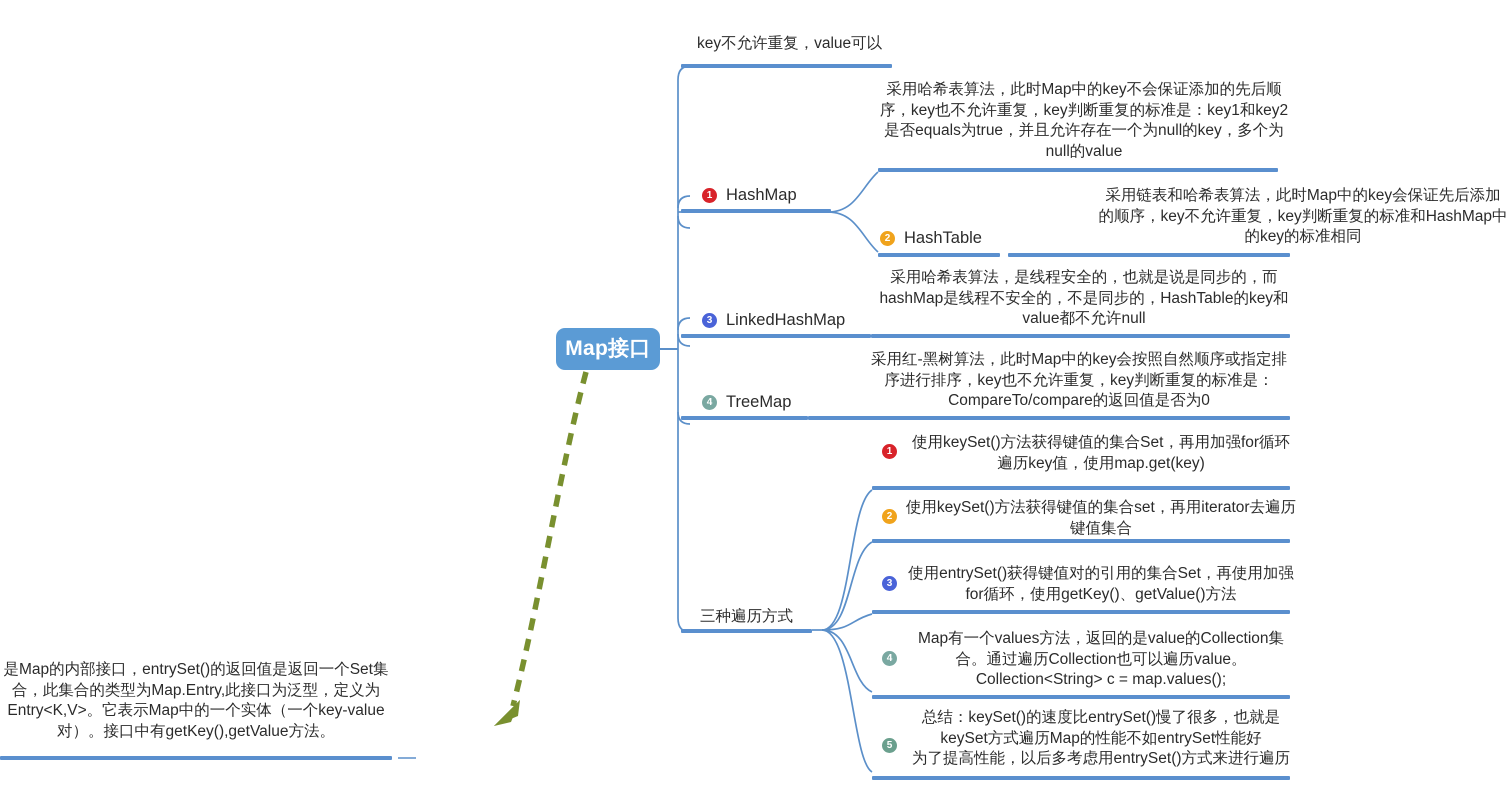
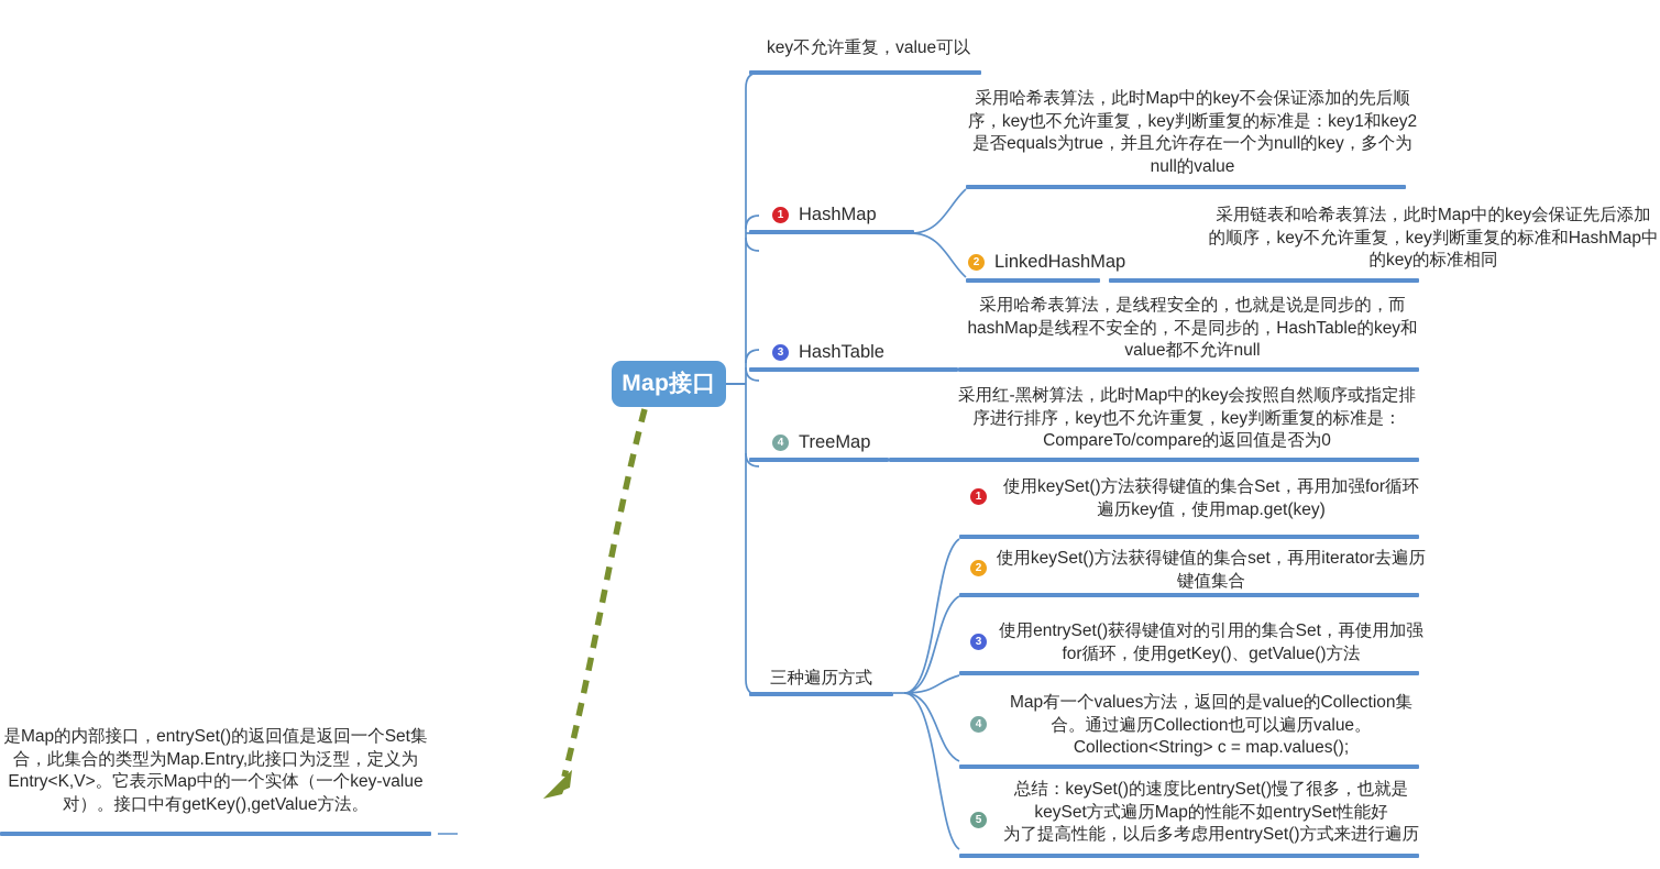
  Map接口
  key不允许重复，value可以
  1
  HashMap
  采用哈希表算法，此时Map中的key不会保证添加的先后顺序，key也不允许重复，key判断重复的标准是：key1和key2是否equals为true，并且允许存在一个为null的key，多个为null的value
  2
- HashTable
+ LinkedHashMap
  采用链表和哈希表算法，此时Map中的key会保证先后添加的顺序，key不允许重复，key判断重复的标准和HashMap中的key的标准相同
  3
- LinkedHashMap
+ HashTable
  采用哈希表算法，是线程安全的，也就是说是同步的，而hashMap是线程不安全的，不是同步的，HashTable的key和value都不允许null
  4
  TreeMap
  采用红-黑树算法，此时Map中的key会按照自然顺序或指定排序进行排序，key也不允许重复，key判断重复的标准是：CompareTo/compare的返回值是否为0
  三种遍历方式
  1
  使用keySet()方法获得键值的集合Set，再用加强for循环遍历key值，使用map.get(key)
  2
  使用keySet()方法获得键值的集合set，再用iterator去遍历键值集合
  3
  使用entrySet()获得键值对的引用的集合Set，再使用加强for循环，使用getKey()、getValue()方法
  4
  Map有一个values方法，返回的是value的Collection集合。通过遍历Collection也可以遍历value。Collection<String> c = map.values();
  5
  总结：keySet()的速度比entrySet()慢了很多，也就是keySet方式遍历Map的性能不如entrySet性能好
  为了提高性能，以后多考虑用entrySet()方式来进行遍历
  是Map的内部接口，entrySet()的返回值是返回一个Set集合，此集合的类型为Map.Entry,此接口为泛型，定义为Entry<K,V>。它表示Map中的一个实体（一个key-value对）。接口中有getKey(),getValue方法。
